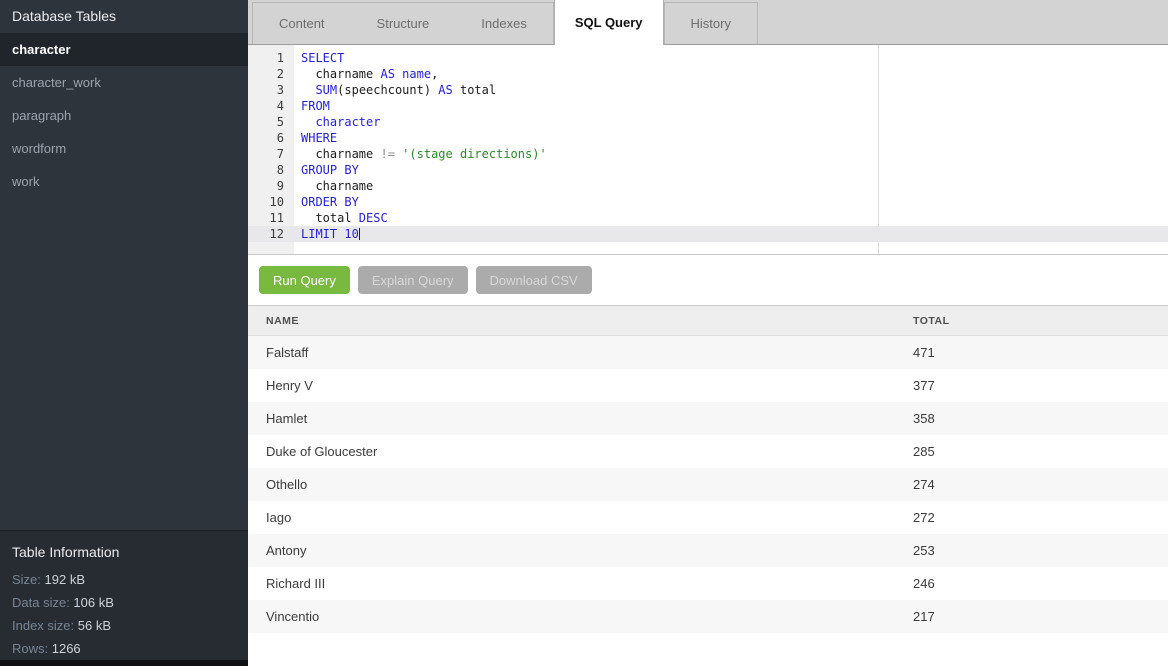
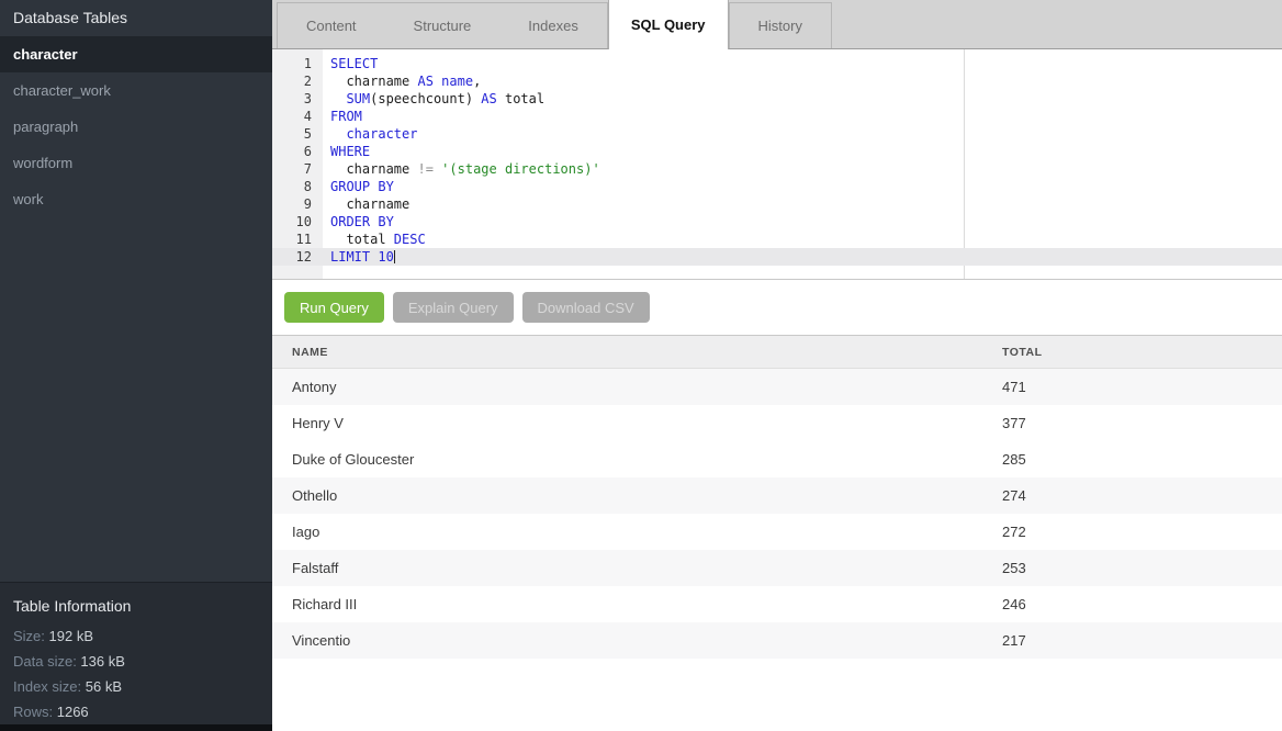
  Database Tables
  character
  character_work
  paragraph
  wordform
  work
  Table Information
  Size: 192 kB
- Data size: 106 kB
+ Data size: 136 kB
  Index size: 56 kB
  Rows: 1266
  Content
  Structure
  Indexes
  SQL Query
  History
  1
  SELECT
  2
  charname AS name,
  3
  SUM(speechcount) AS total
  4
  FROM
  5
  character
  6
  WHERE
  7
  charname != '(stage directions)'
  8
  GROUP BY
  9
  charname
  10
  ORDER BY
  11
  total DESC
  12
  LIMIT 10
  Run Query Explain Query Download CSV
  NAME
  TOTAL
- Falstaff
+ Antony
  471
  Henry V
  377
- Hamlet
- 358
  Duke of Gloucester
  285
  Othello
  274
  Iago
  272
- Antony
+ Falstaff
  253
  Richard III
  246
  Vincentio
  217
